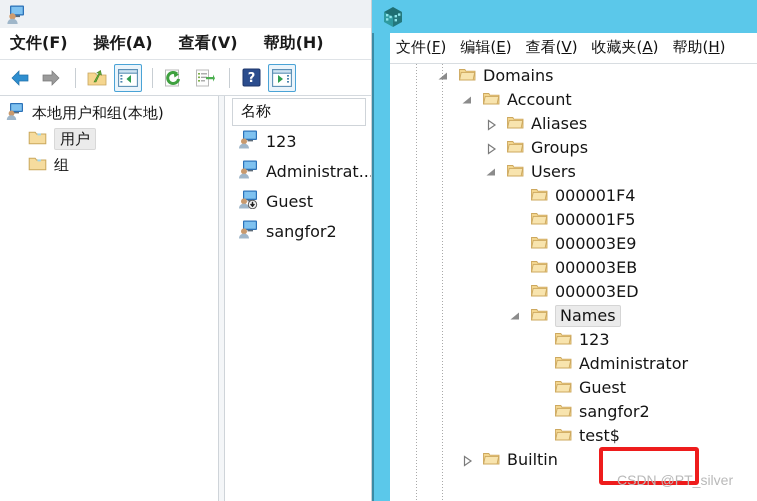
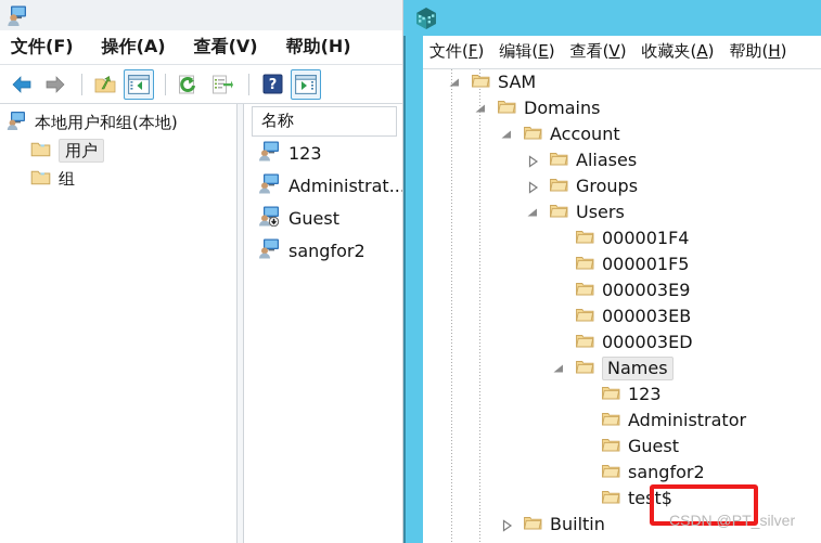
  文件(F)
  操作(A)
  查看(V)
  帮助(H)
  ?
  本地用户和组(本地)
  用户
  组
  名称
  123
  Administrat..
  Guest
  sangfor2
  文件(F)
  编辑(E)
  查看(V)
  收藏夹(A)
  帮助(H)
+ SAM
  Domains
  Account
  Aliases
  Groups
  Users
  000001F4
  000001F5
  000003E9
  000003EB
  000003ED
  Names
  123
  Administrator
  Guest
  sangfor2
  test$
  Builtin
  CSDN @PT_silver
